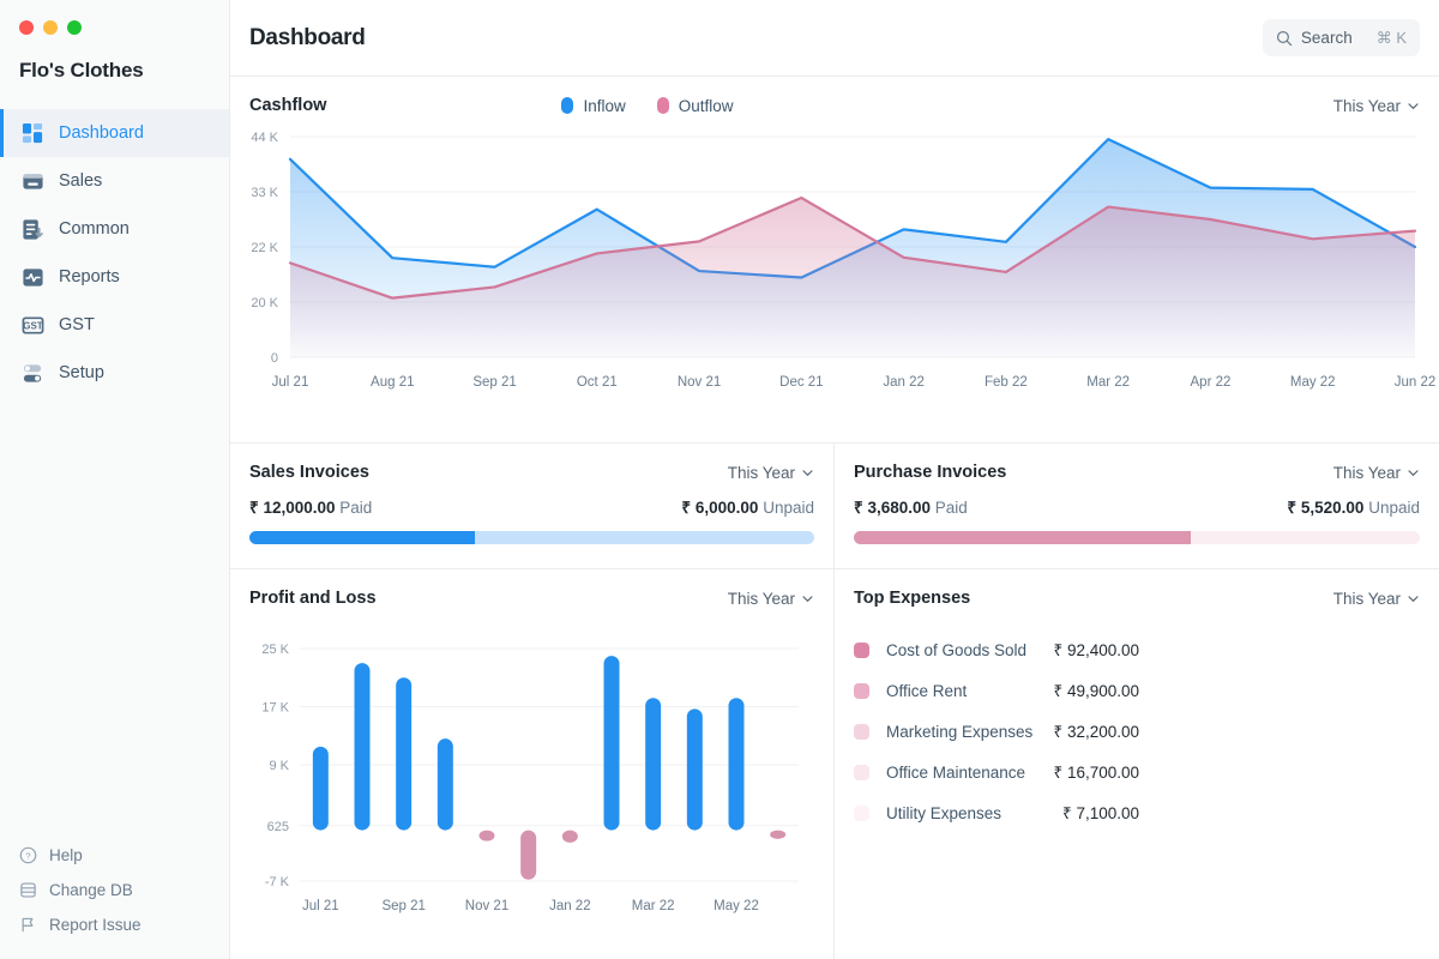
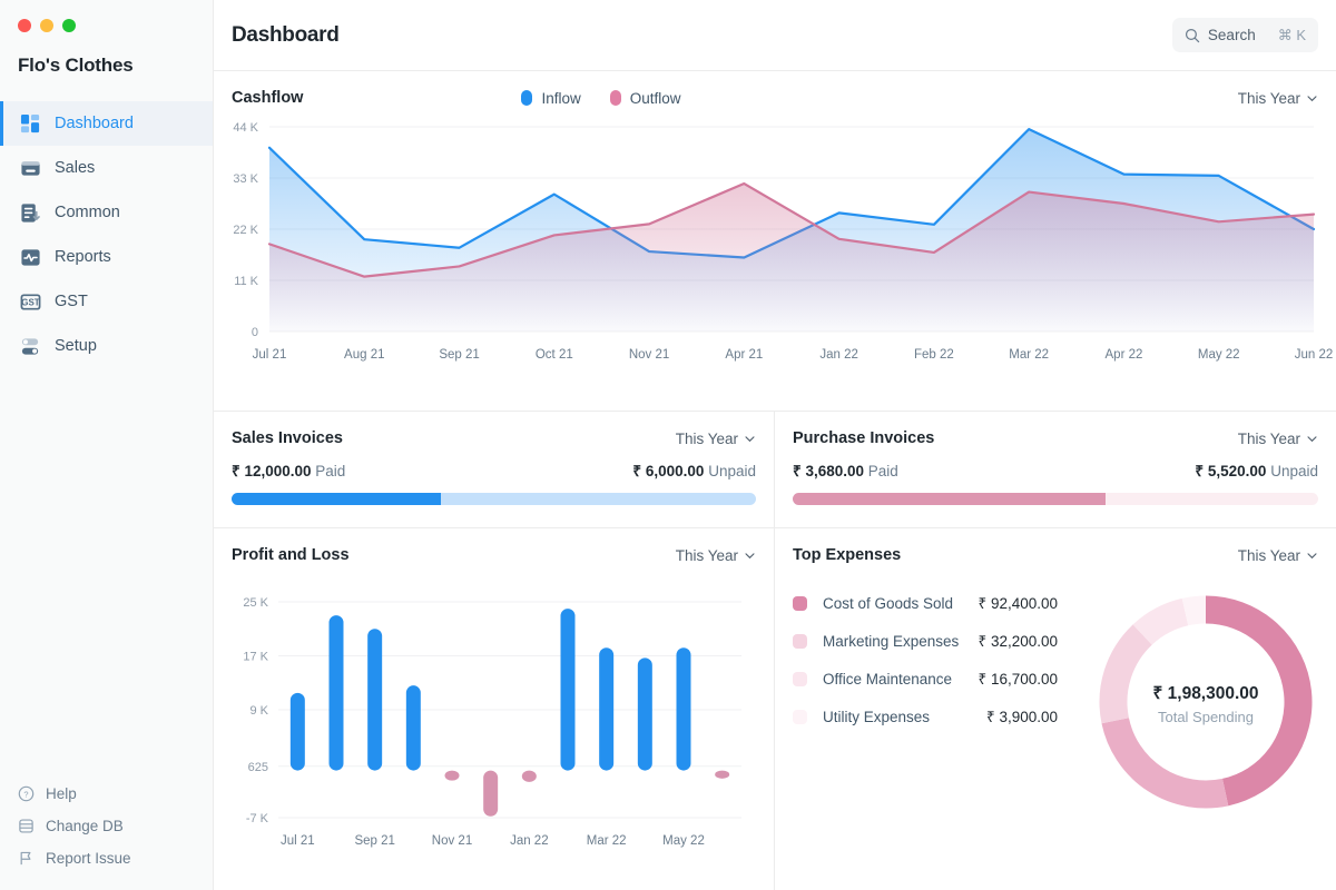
  Flo's Clothes
  Dashboard
  Sales
  Common
  Reports
  GST
  GST
  Setup
  ?
  Help
  Change DB
  Report Issue
  Dashboard
  Search
  ⌘ K
  Cashflow
  Inflow
  Outflow
  This Year
  0
- 20 K
+ 11 K
  22 K
  33 K
  44 K
  Jul 21
  Aug 21
  Sep 21
  Oct 21
  Nov 21
- Dec 21
+ Apr 21
  Jan 22
  Feb 22
  Mar 22
  Apr 22
  May 22
  Jun 22
  Sales Invoices
  This Year
  ₹ 12,000.00 Paid
  ₹ 6,000.00 Unpaid
  Purchase Invoices
  This Year
  ₹ 3,680.00 Paid
  ₹ 5,520.00 Unpaid
  Profit and Loss
  This Year
  -7 K
  625
  9 K
  17 K
  25 K
  Jul 21
  Sep 21
  Nov 21
  Jan 22
  Mar 22
  May 22
  Top Expenses
  This Year
  Cost of Goods Sold
  ₹ 92,400.00
- Office Rent
- ₹ 49,900.00
  Marketing Expenses
  ₹ 32,200.00
  Office Maintenance
  ₹ 16,700.00
  Utility Expenses
- ₹ 7,100.00
+ ₹ 3,900.00
+ ₹ 1,98,300.00
+ Total Spending
